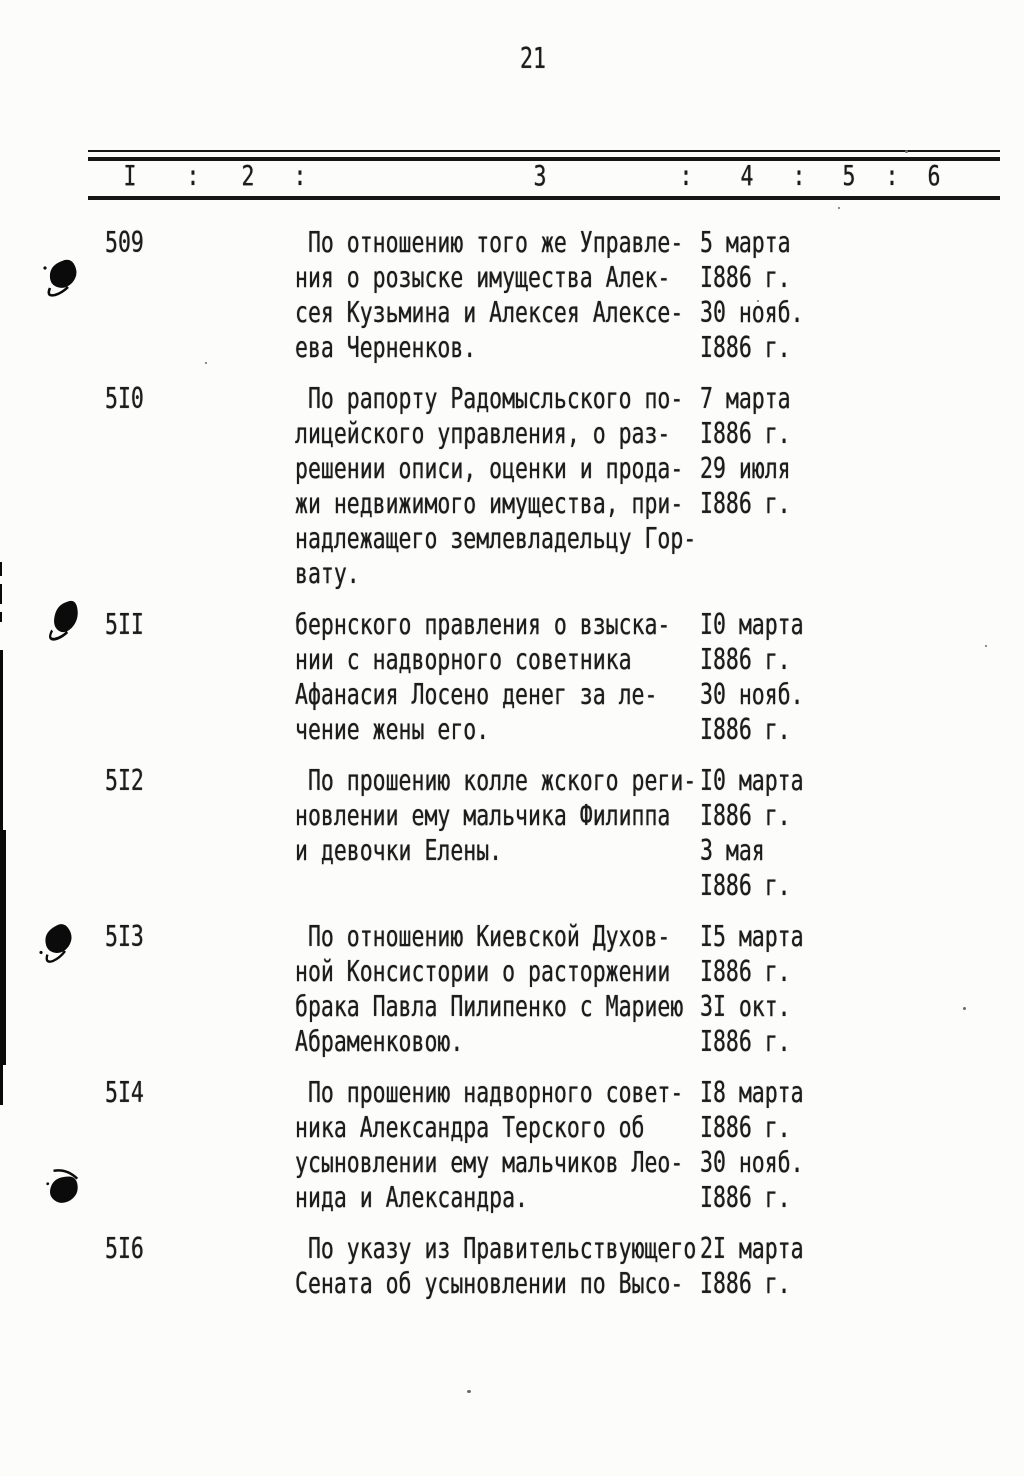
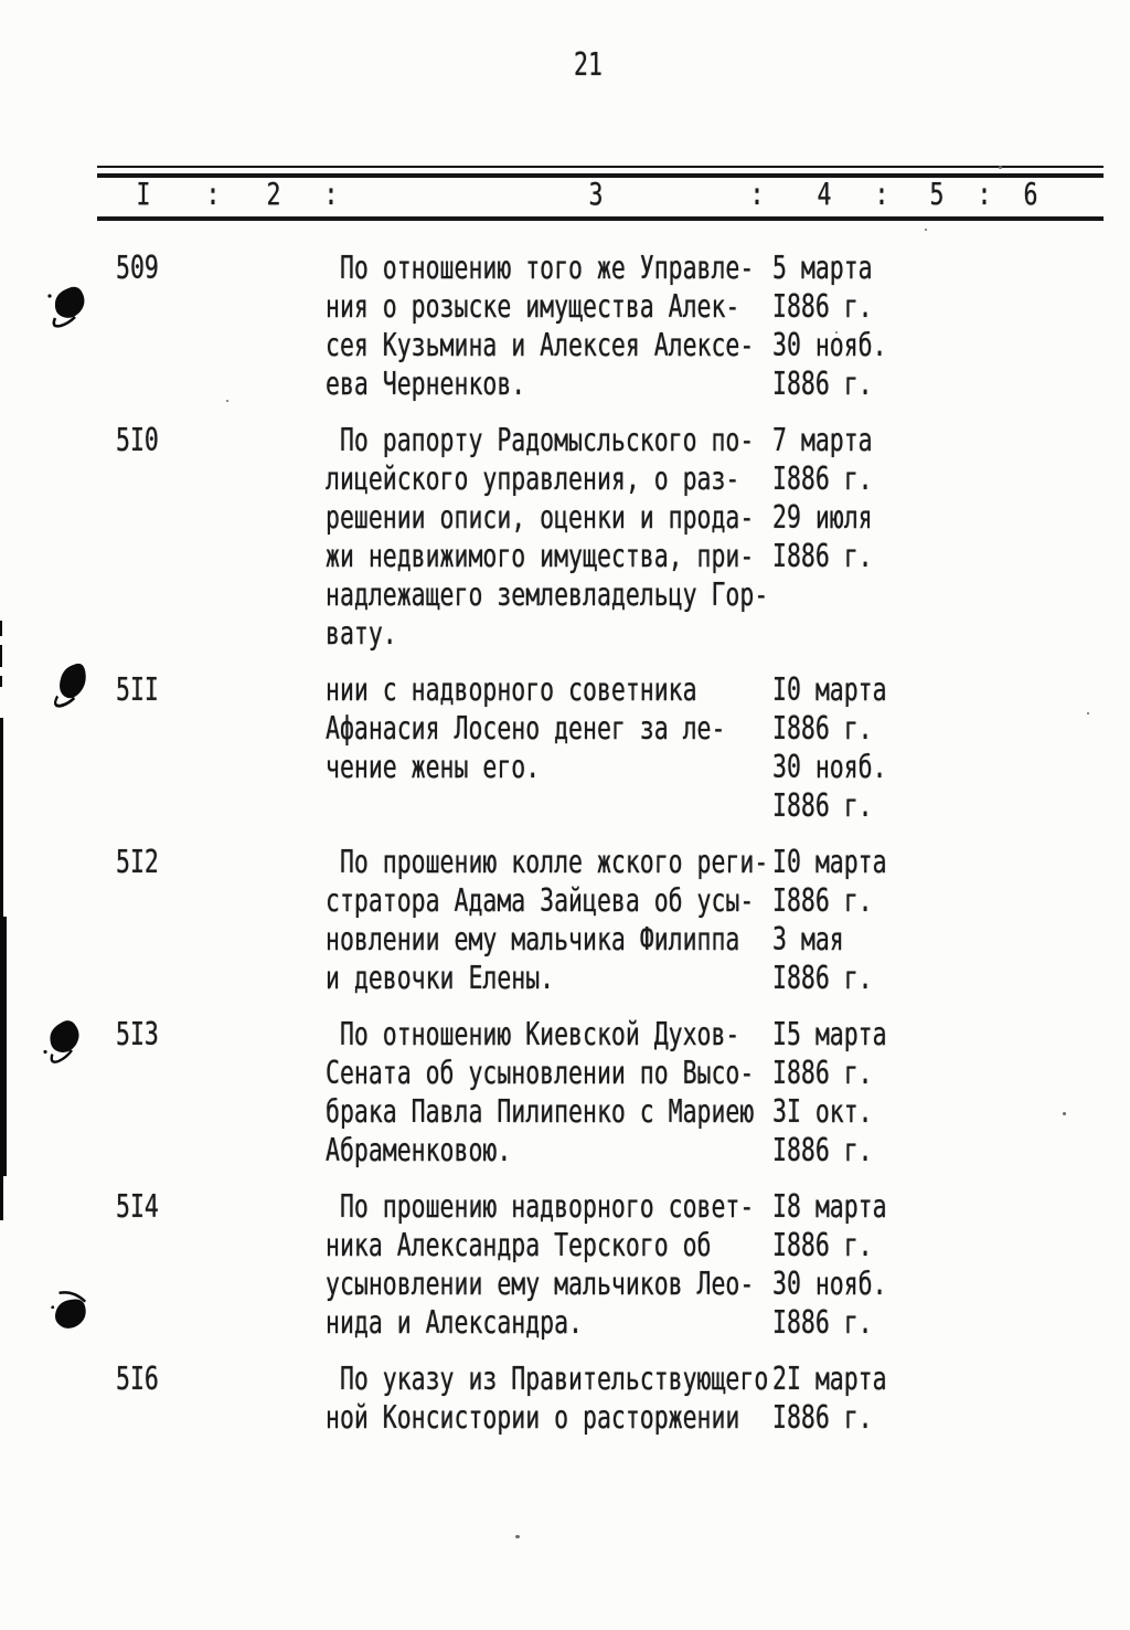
  21
  I
  :
  2
  :
  3
  :
  4
  :
  5
  :
  6
  509
  По отношению того же Управле-
  ния о розыске имущества Алек-
  сея Кузьмина и Алексея Алексе-
  ева Черненков.
  5 марта
  I886 г.
  30 нояб.
  I886 г.
  5I0
  По рапорту Радомысльского по-
  лицейского управления, о раз-
  решении описи, оценки и прода-
  жи недвижимого имущества, при-
  надлежащего землевладельцу Гор-
  вату.
  7 марта
  I886 г.
  29 июля
  I886 г.
  5II
- бернского правления о взыска-
  нии с надворного советника
  Афанасия Лосено денег за ле-
  чение жены его.
  I0 марта
  I886 г.
  30 нояб.
  I886 г.
  5I2
  По прошению колле жского реги-
+ стратора Адама Зайцева об усы-
  новлении ему мальчика Филиппа
  и девочки Елены.
  I0 марта
  I886 г.
  3 мая
  I886 г.
  5I3
  По отношению Киевской Духов-
- ной Консистории о расторжении
+ Сената об усыновлении по Высо-
  брака Павла Пилипенко с Мариею
  Абраменковою.
  I5 марта
  I886 г.
  3I окт.
  I886 г.
  5I4
  По прошению надворного совет-
  ника Александра Терского об
  усыновлении ему мальчиков Лео-
  нида и Александра.
  I8 марта
  I886 г.
  30 нояб.
  I886 г.
  5I6
  По указу из Правительствующего
- Сената об усыновлении по Высо-
+ ной Консистории о расторжении
  2I марта
  I886 г.
